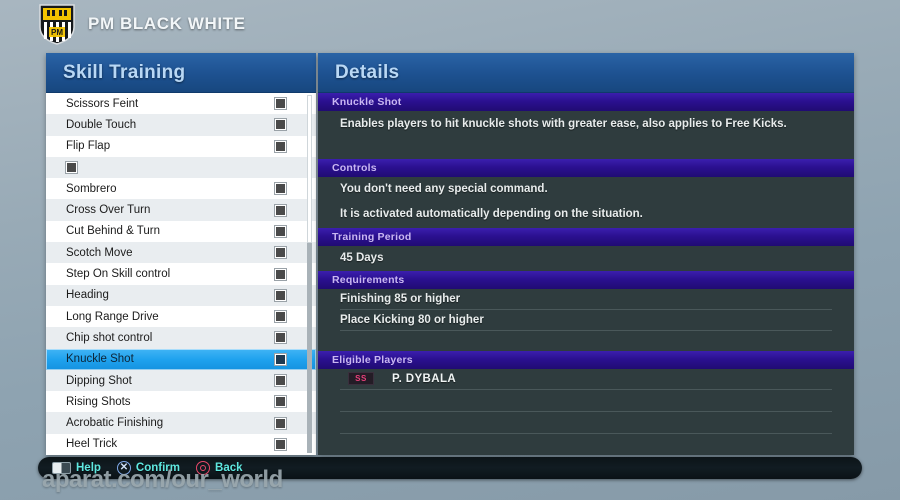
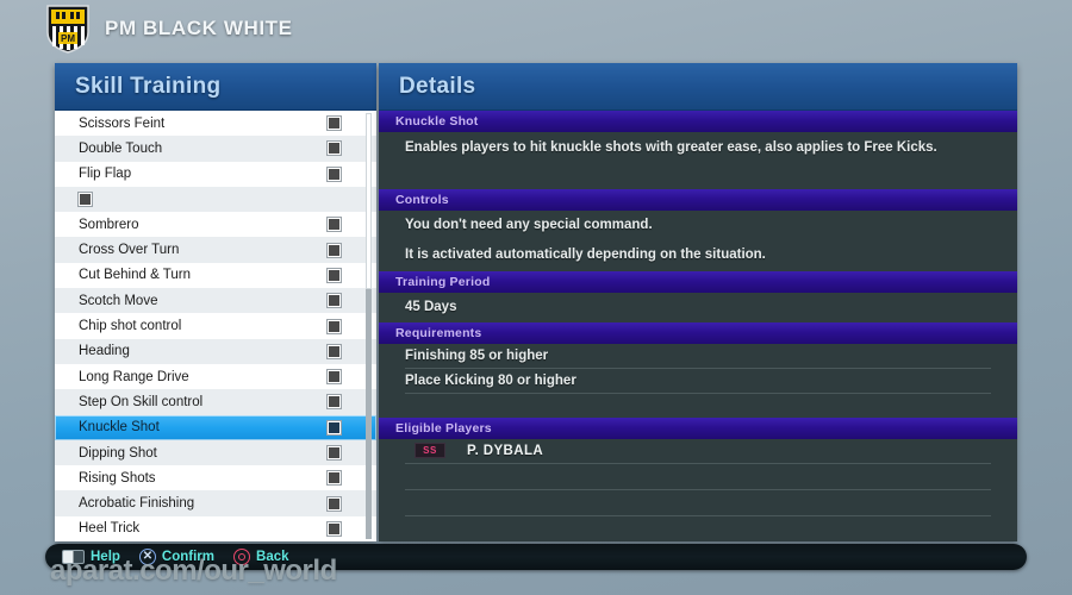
  PM
  PM BLACK WHITE
  Skill Training
  Scissors Feint
  Double Touch
  Flip Flap
  Sombrero
  Cross Over Turn
  Cut Behind & Turn
  Scotch Move
- Step On Skill control
+ Chip shot control
  Heading
  Long Range Drive
- Chip shot control
+ Step On Skill control
  Knuckle Shot
  Dipping Shot
  Rising Shots
  Acrobatic Finishing
  Heel Trick
  Details
  Knuckle Shot
  Enables players to hit knuckle shots with greater ease, also applies to Free Kicks.
  Controls
  You don't need any special command.
  It is activated automatically depending on the situation.
  Training Period
  45 Days
  Requirements
  Finishing 85 or higher
  Place Kicking 80 or higher
  Eligible Players
  SS
  P. DYBALA
  Help
  ✕
  Confirm
  Back
  aparat.com/our_world
